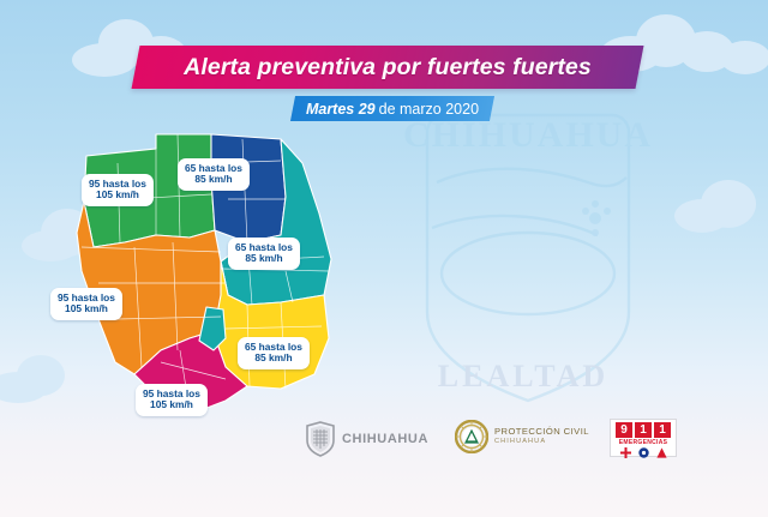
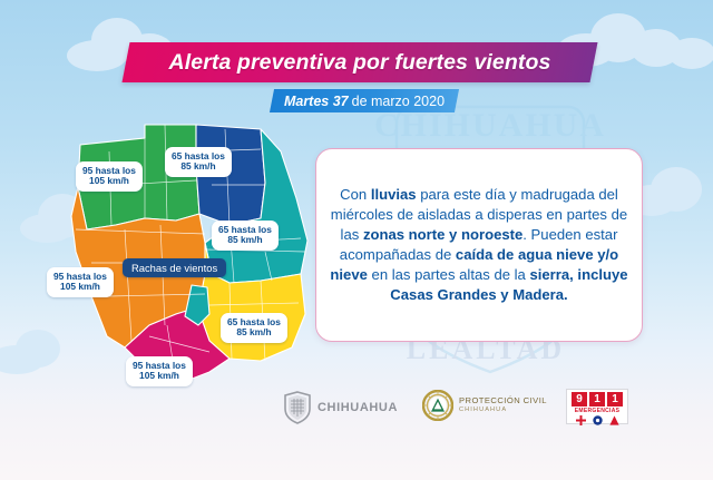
  CHIHUAHUA
  LEALTAD
- Alerta preventiva por fuertes fuertes
+ Alerta preventiva por fuertes vientos
- Martes 29
+ Martes 37
  de marzo 2020
  95 hasta los
  105 km/h
  65 hasta los
  85 km/h
  65 hasta los
  85 km/h
  95 hasta los
  105 km/h
  65 hasta los
  85 km/h
  95 hasta los
  105 km/h
+ Rachas de vientos
+ Con lluvias para este día y madrugada del miércoles de aisladas a disperas en partes de las zonas norte y noroeste. Pueden estar acompañadas de caída de agua nieve y/o nieve en las partes altas de la sierra, incluye Casas Grandes y Madera.
  CHIHUAHUA
  PROTECCIÓN CIVIL
  9
  1
  1
